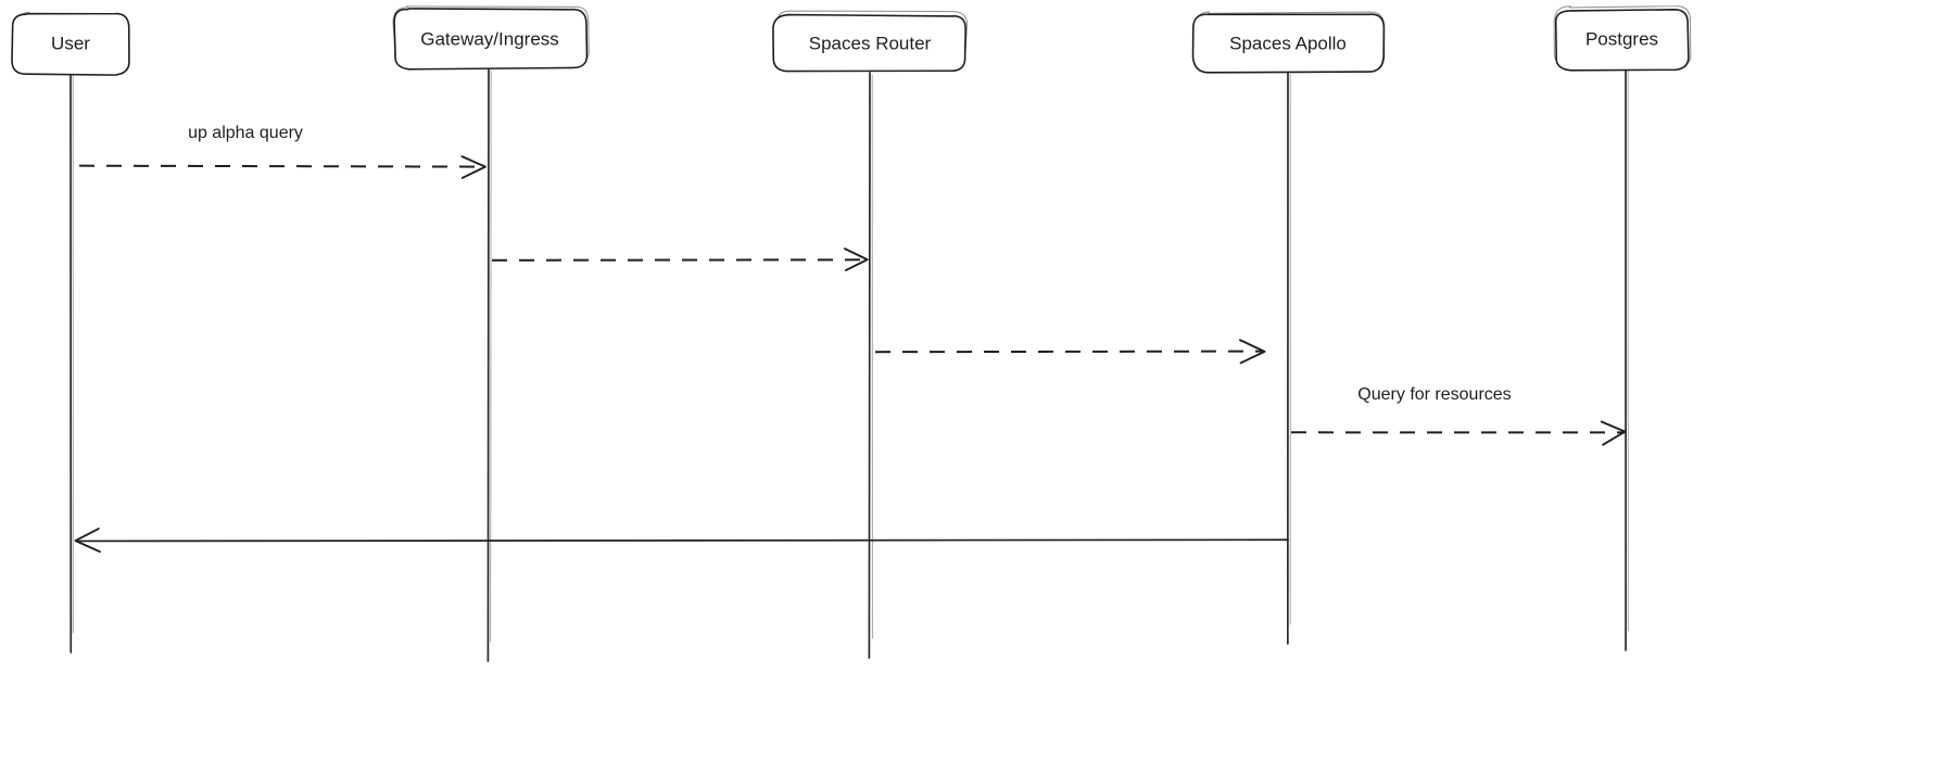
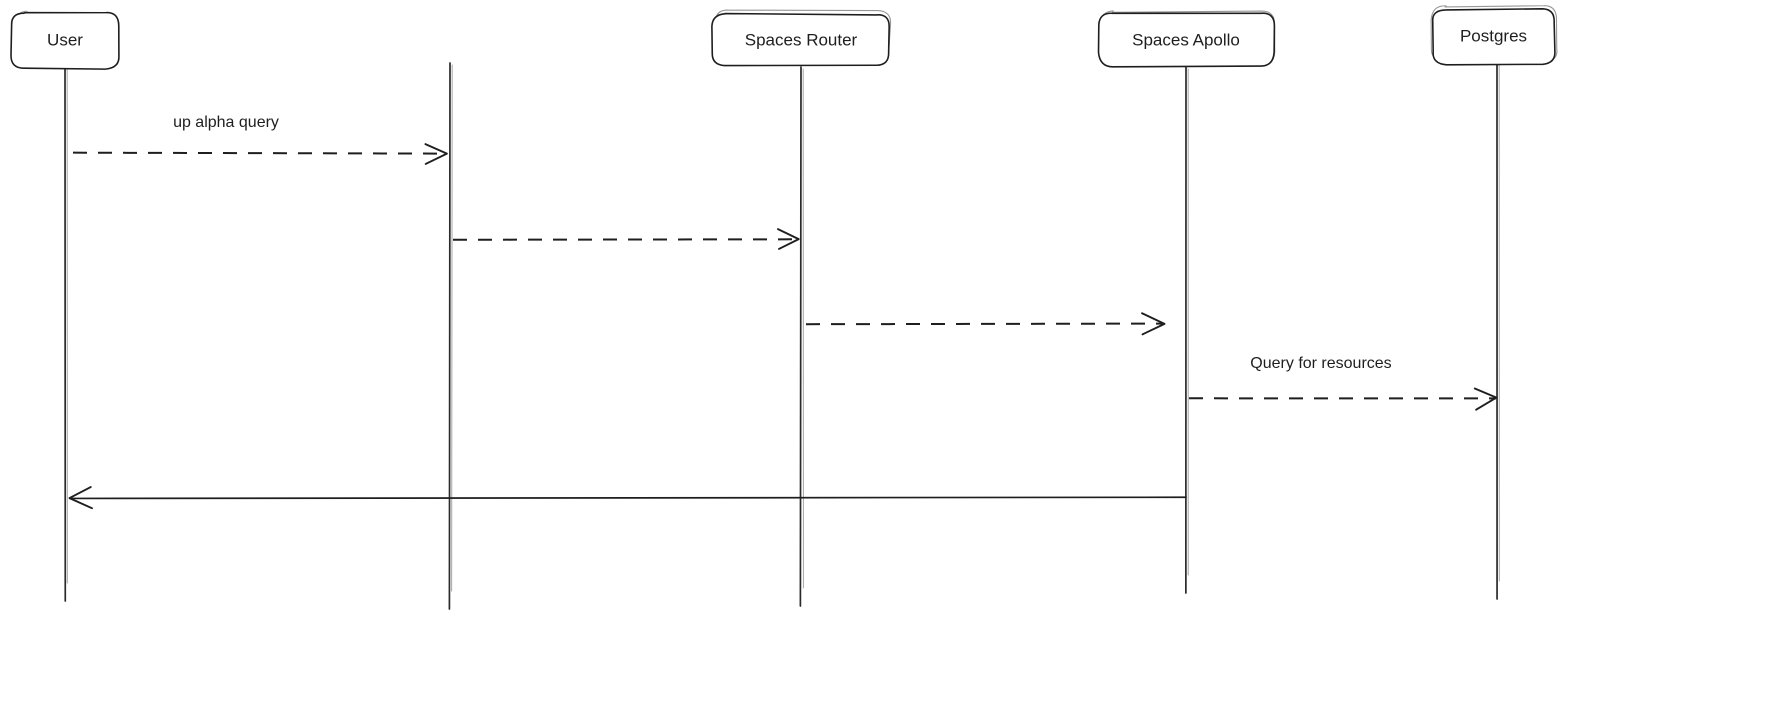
  User
- Gateway/Ingress
  Spaces Router
  Spaces Apollo
  Postgres
  up alpha query
  Query for resources
